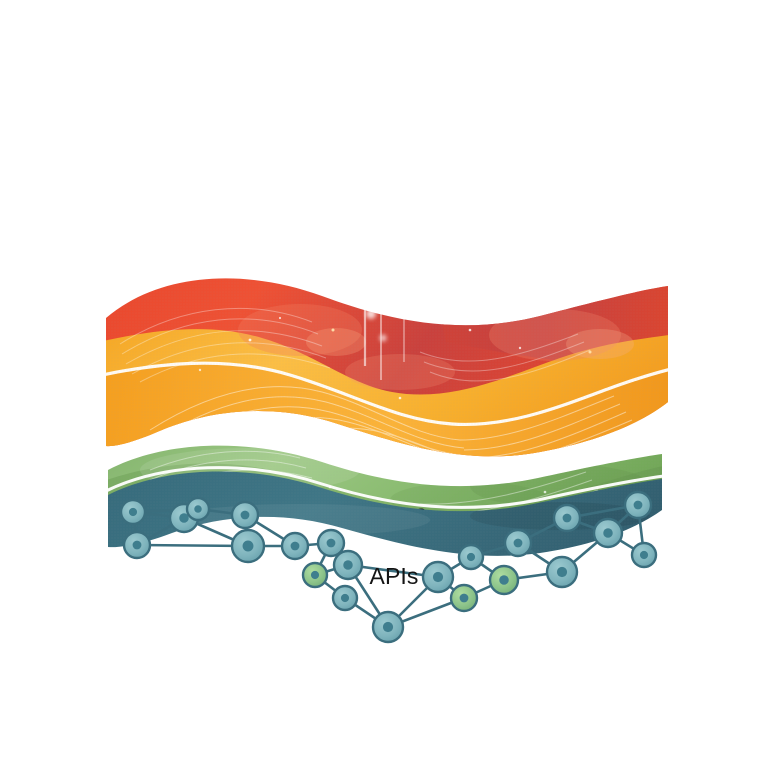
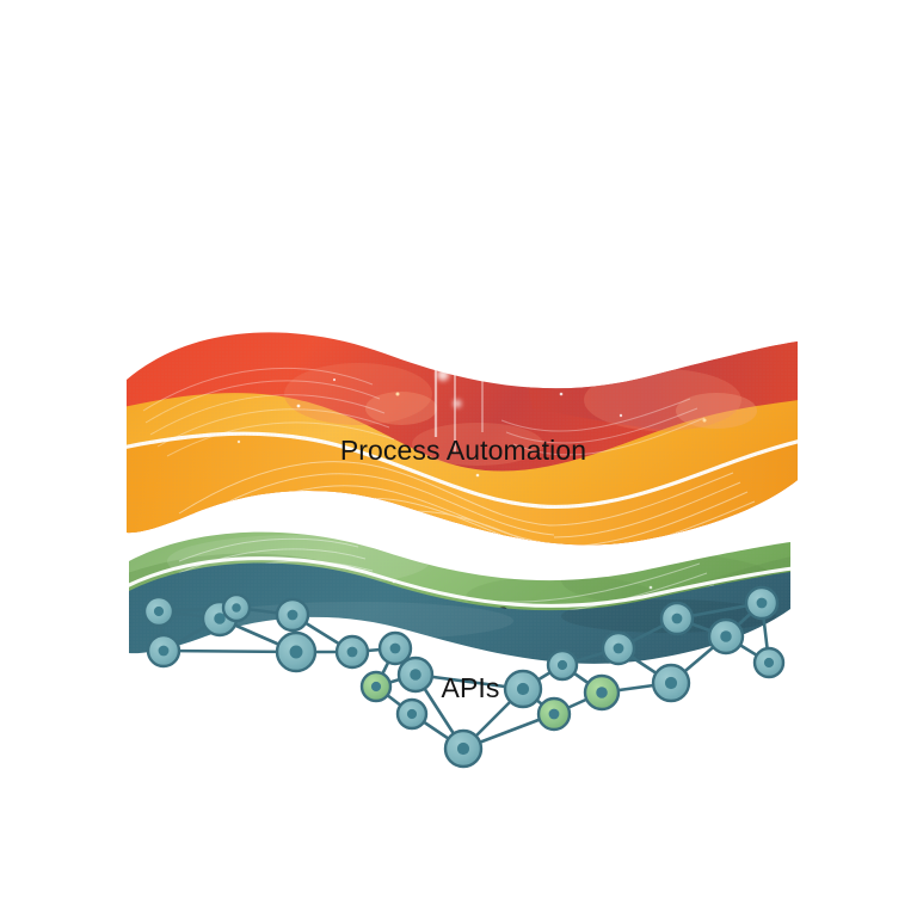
+ Process Automation
  APIs
